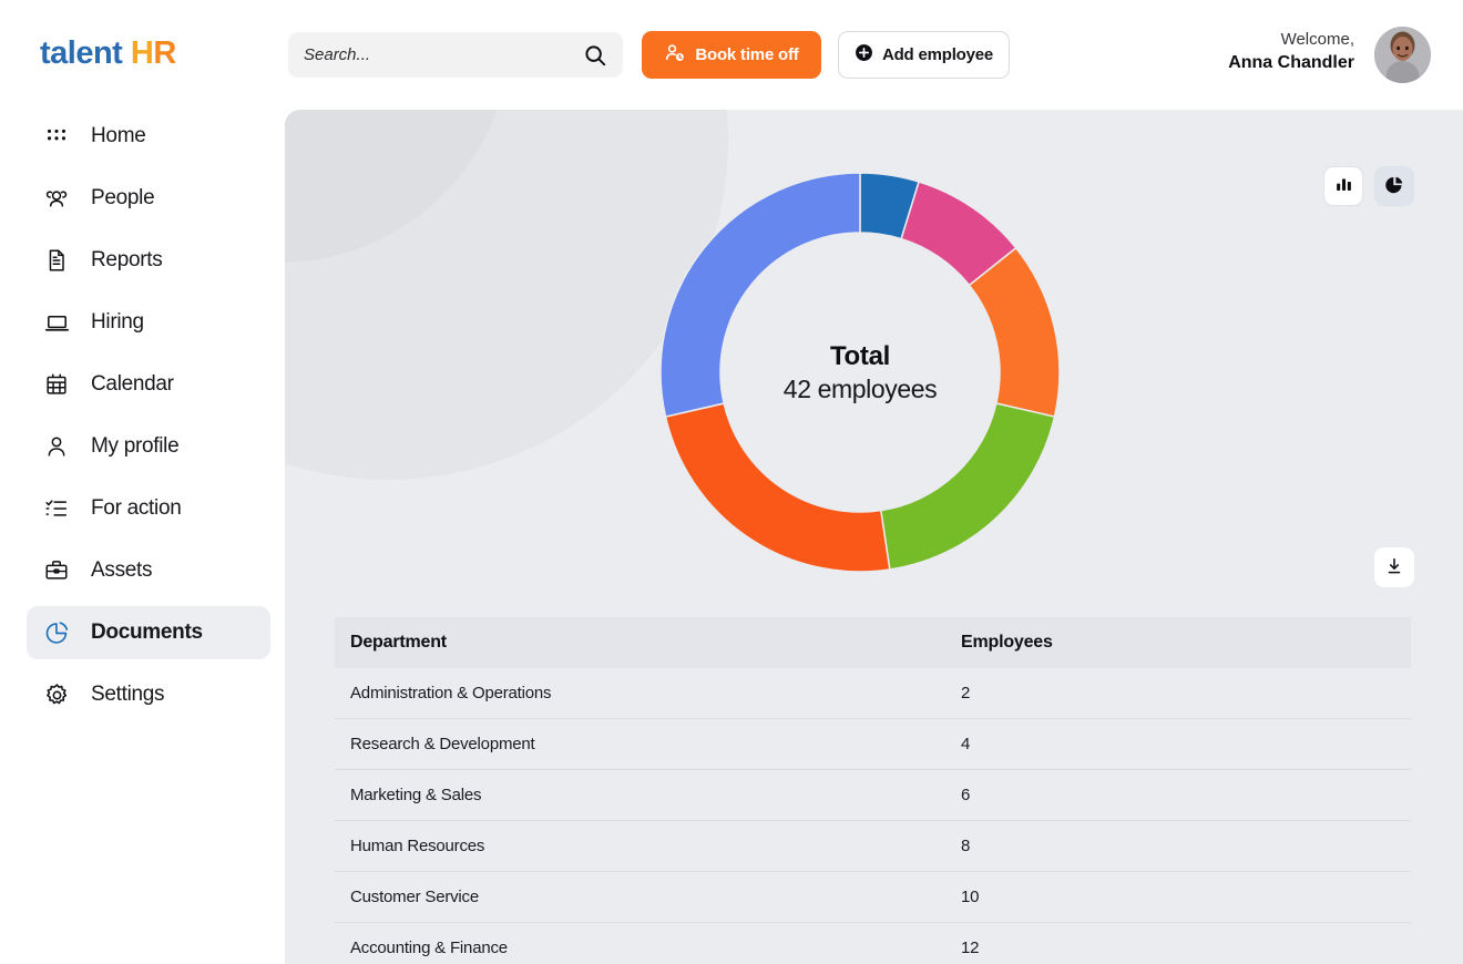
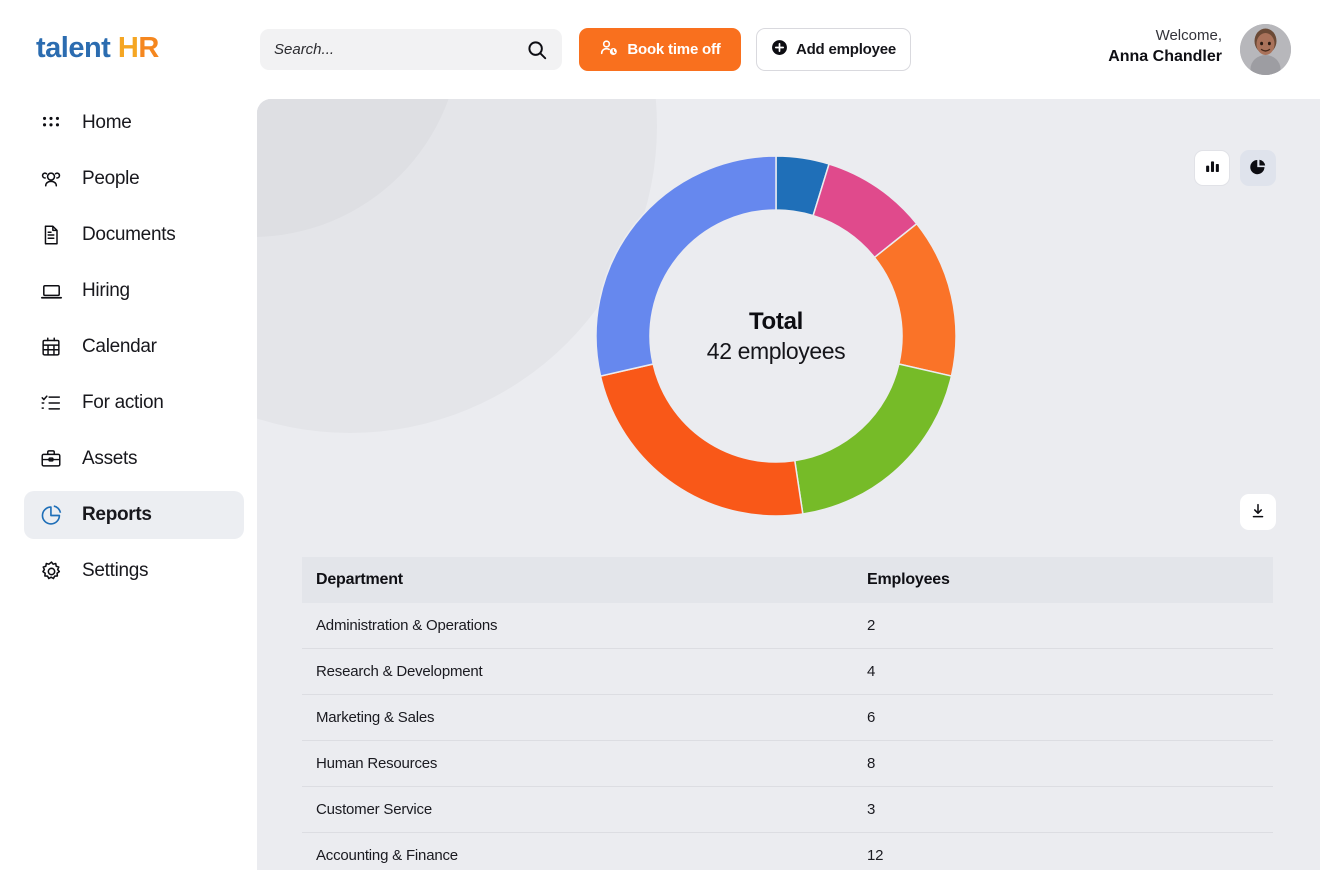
  talent HR
  Search...
  Book time off
  Add employee
  Welcome,
  Anna Chandler
  Home
  People
- Reports
+ Documents
  Hiring
  Calendar
- My profile
  For action
  Assets
- Documents
+ Reports
  Settings
  Total
  42 employees
  Department	Employees
  Administration & Operations	2
  Research & Development	4
  Marketing & Sales	6
  Human Resources	8
- Customer Service	10
+ Customer Service	3
  Accounting & Finance	12
